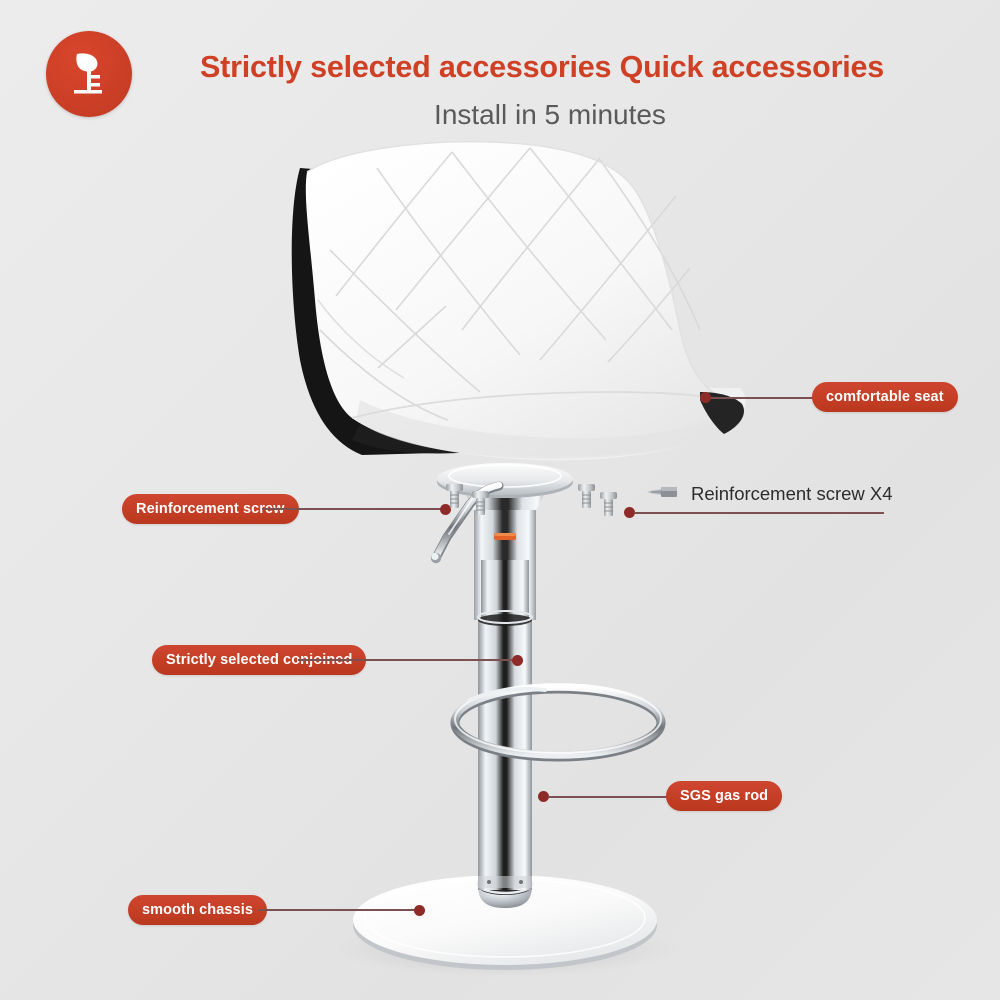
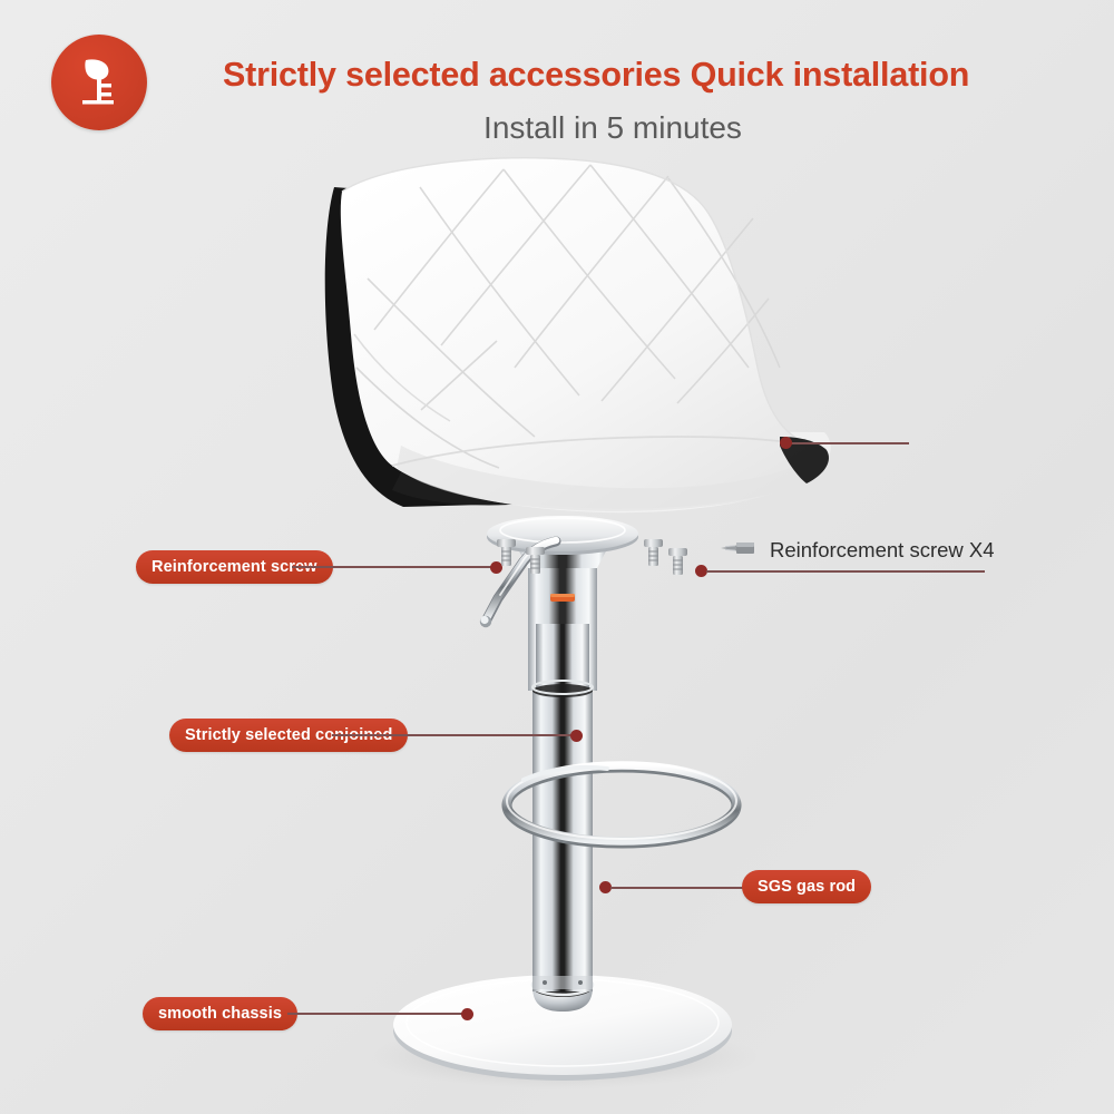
- Strictly selected accessories Quick accessories
+ Strictly selected accessories Quick installation
  Install in 5 minutes
- comfortable seat
  Reinforcement sc
  Reinforcement screw X4
  Strictly selected co
  SGS gas rod
  smooth chassis
